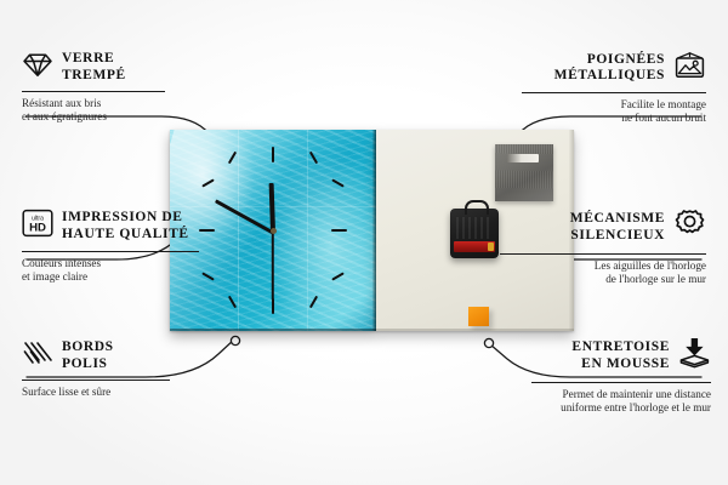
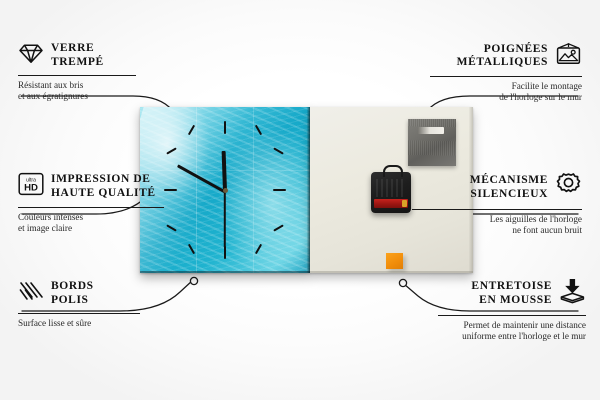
  VERRE
  TREMPÉ
  Résistant aux bris
  et aux égratignures
  HD
  IMPRESSION DE
  HAUTE QUALITÉ
  Couleurs intenses
  et image claire
  BORDS
  POLIS
  Surface lisse et sûre
  POIGNÉES
  MÉTALLIQUES
  Facilite le montage
- ne font aucun bruit
+ de l'horloge sur le mur
  MÉCANISME
  SILENCIEUX
  Les aiguilles de l'horloge
- de l'horloge sur le mur
+ ne font aucun bruit
  ENTRETOISE
  EN MOUSSE
  Permet de maintenir une distance
  uniforme entre l'horloge et le mur
